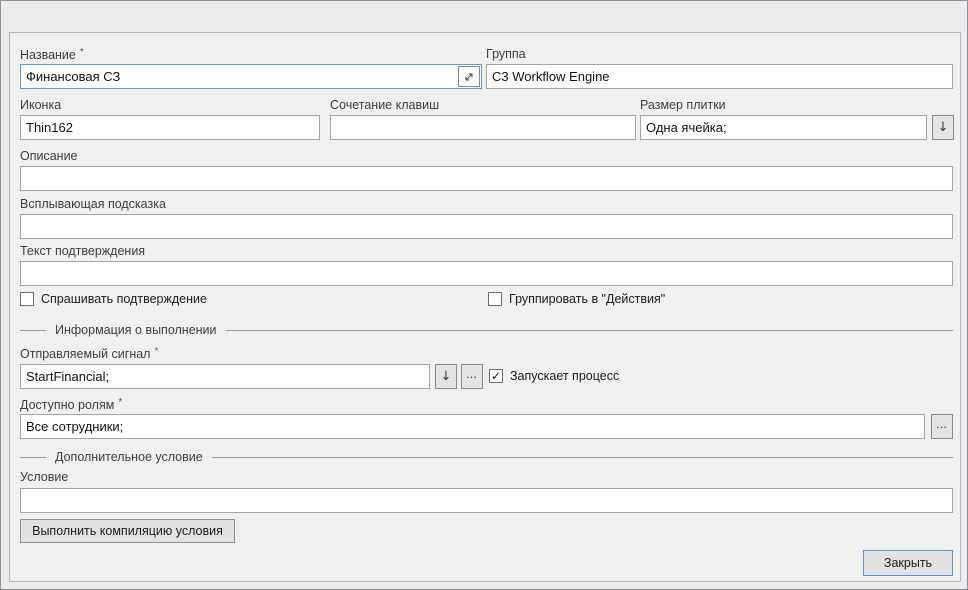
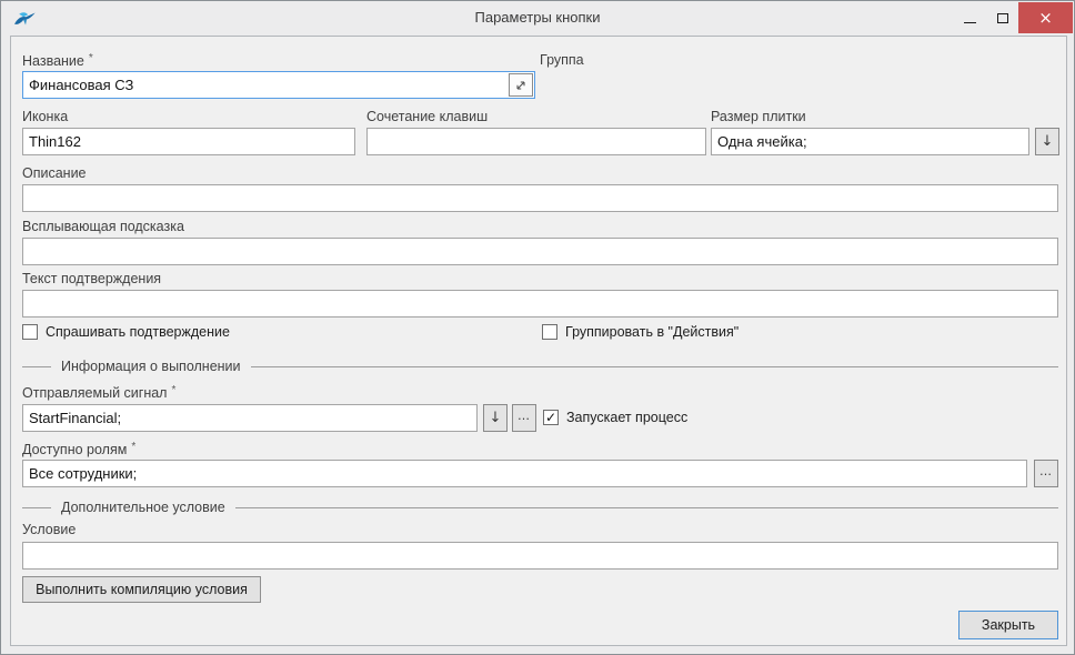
+ Параметры кнопки
+ ×
  Название *
  Финансовая СЗ
  Группа
- C3 Workflow Engine
  Иконка
  Thin162
  Сочетание клавиш
  Размер плитки
  Одна ячейка;
  ↓
  Описание
  Всплывающая подсказка
  Текст подтверждения
  Спрашивать подтверждение
  Группировать в "Действия"
  Информация о выполнении
  Отправляемый сигнал *
  StartFinancial;
  ↓
  …
  ✓
  Запускает процесс
  Доступно ролям *
  Все сотрудники;
  …
  Дополнительное условие
  Условие
  Выполнить компиляцию условия
  Закрыть
